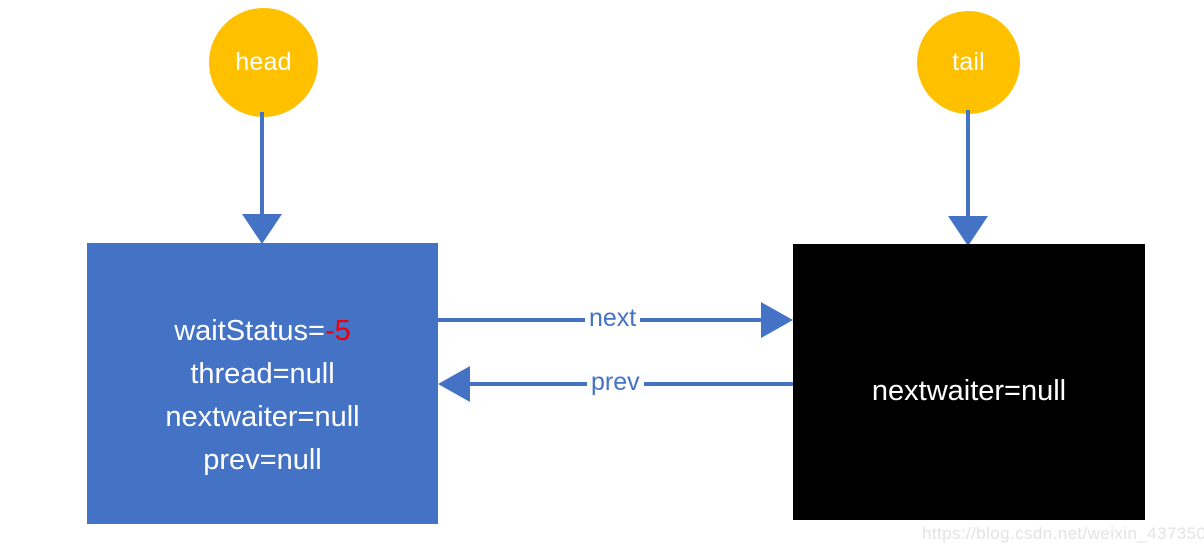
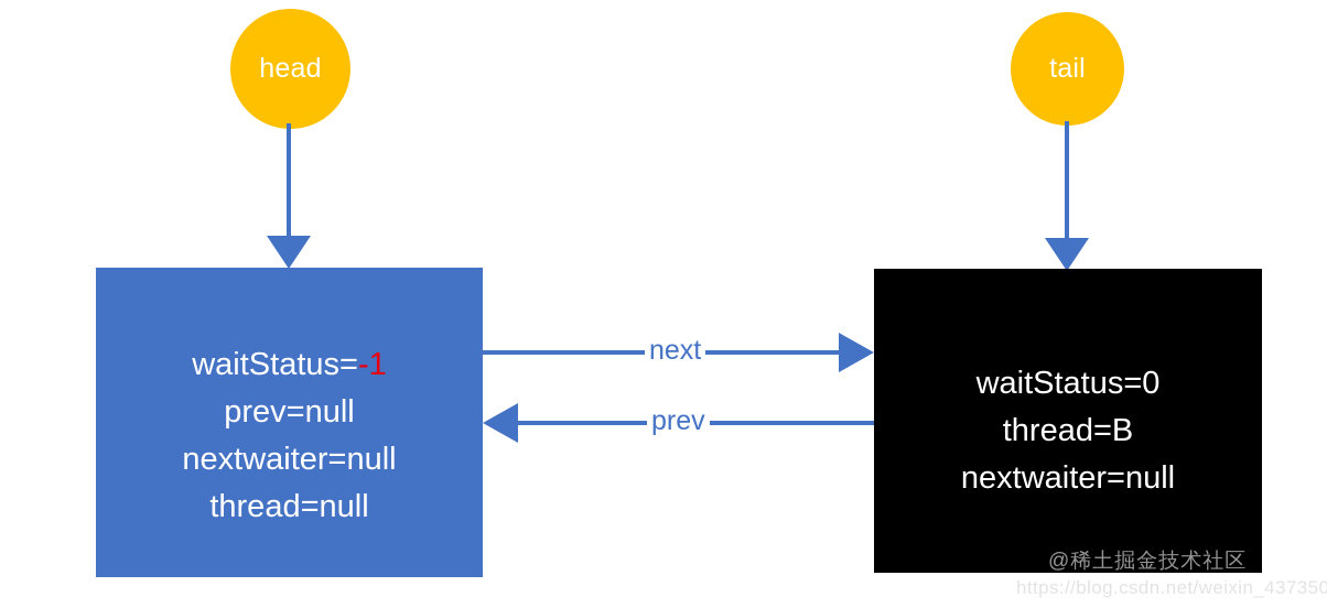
  head
  tail
- waitStatus=-5
+ waitStatus=-1
- thread=null
+ prev=null
  nextwaiter=null
- prev=null
+ thread=null
+ waitStatus=0
+ thread=B
  nextwaiter=null
  next
  prev
+ @稀土掘金技术社区
  https://blog.csdn.net/weixin_437350
